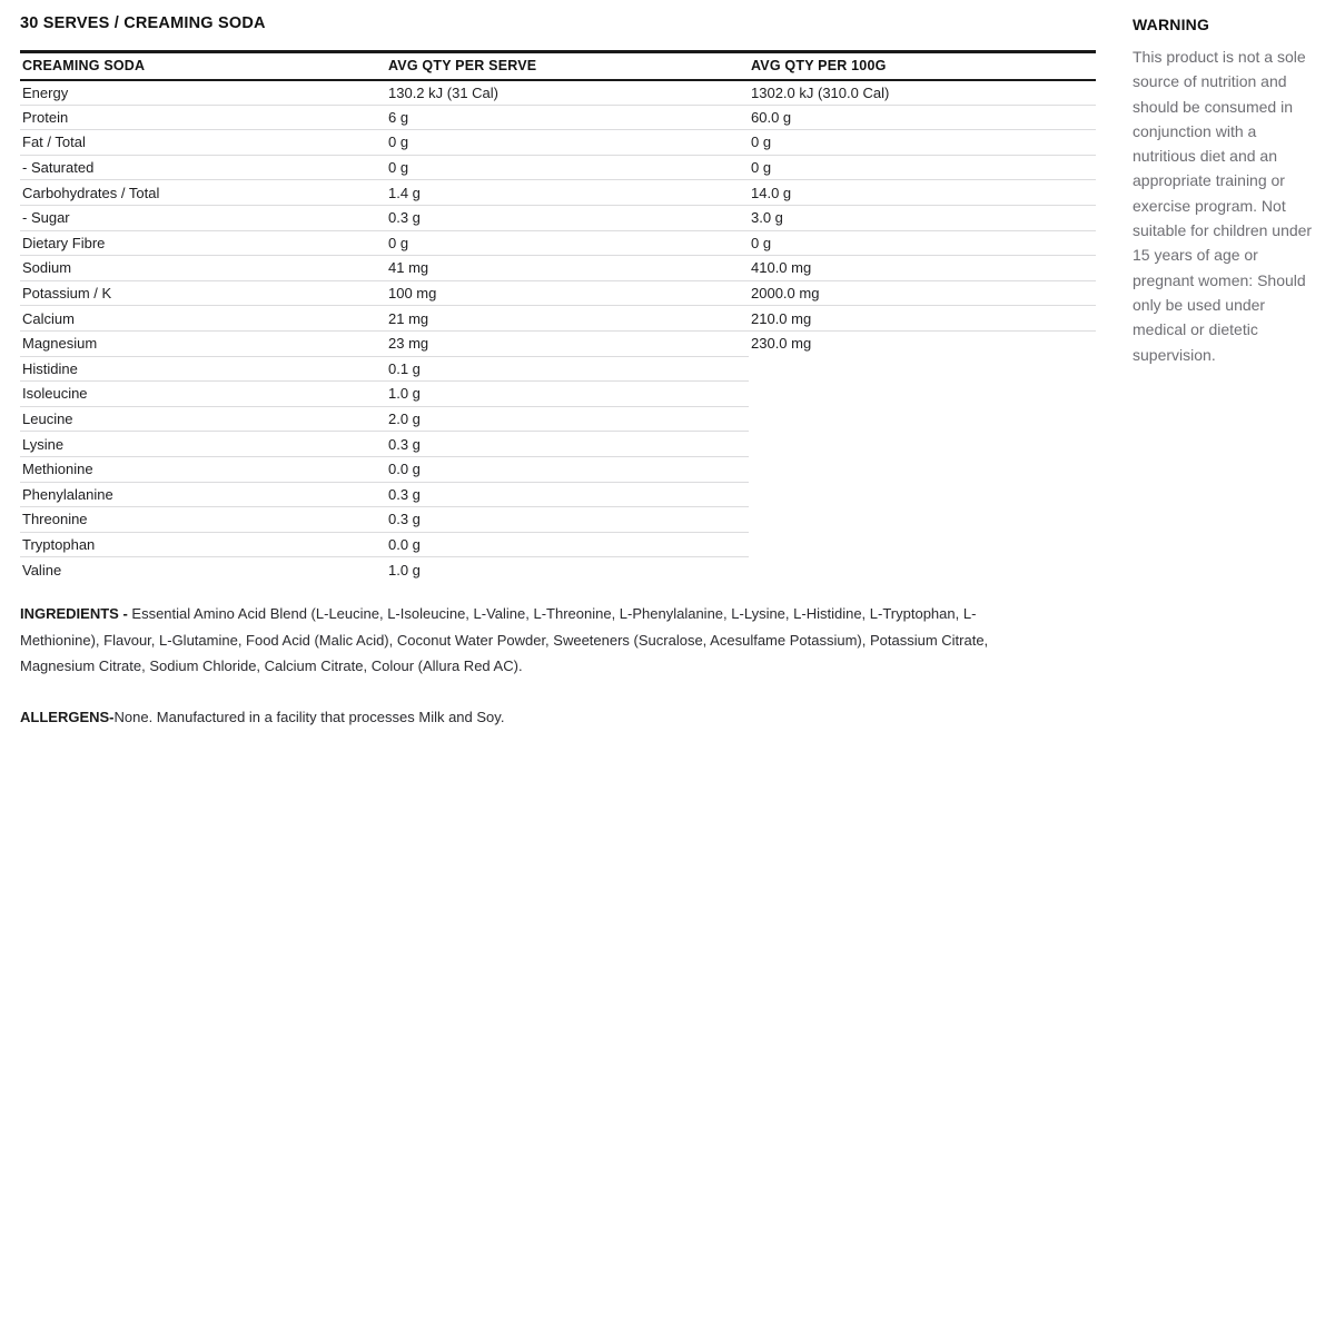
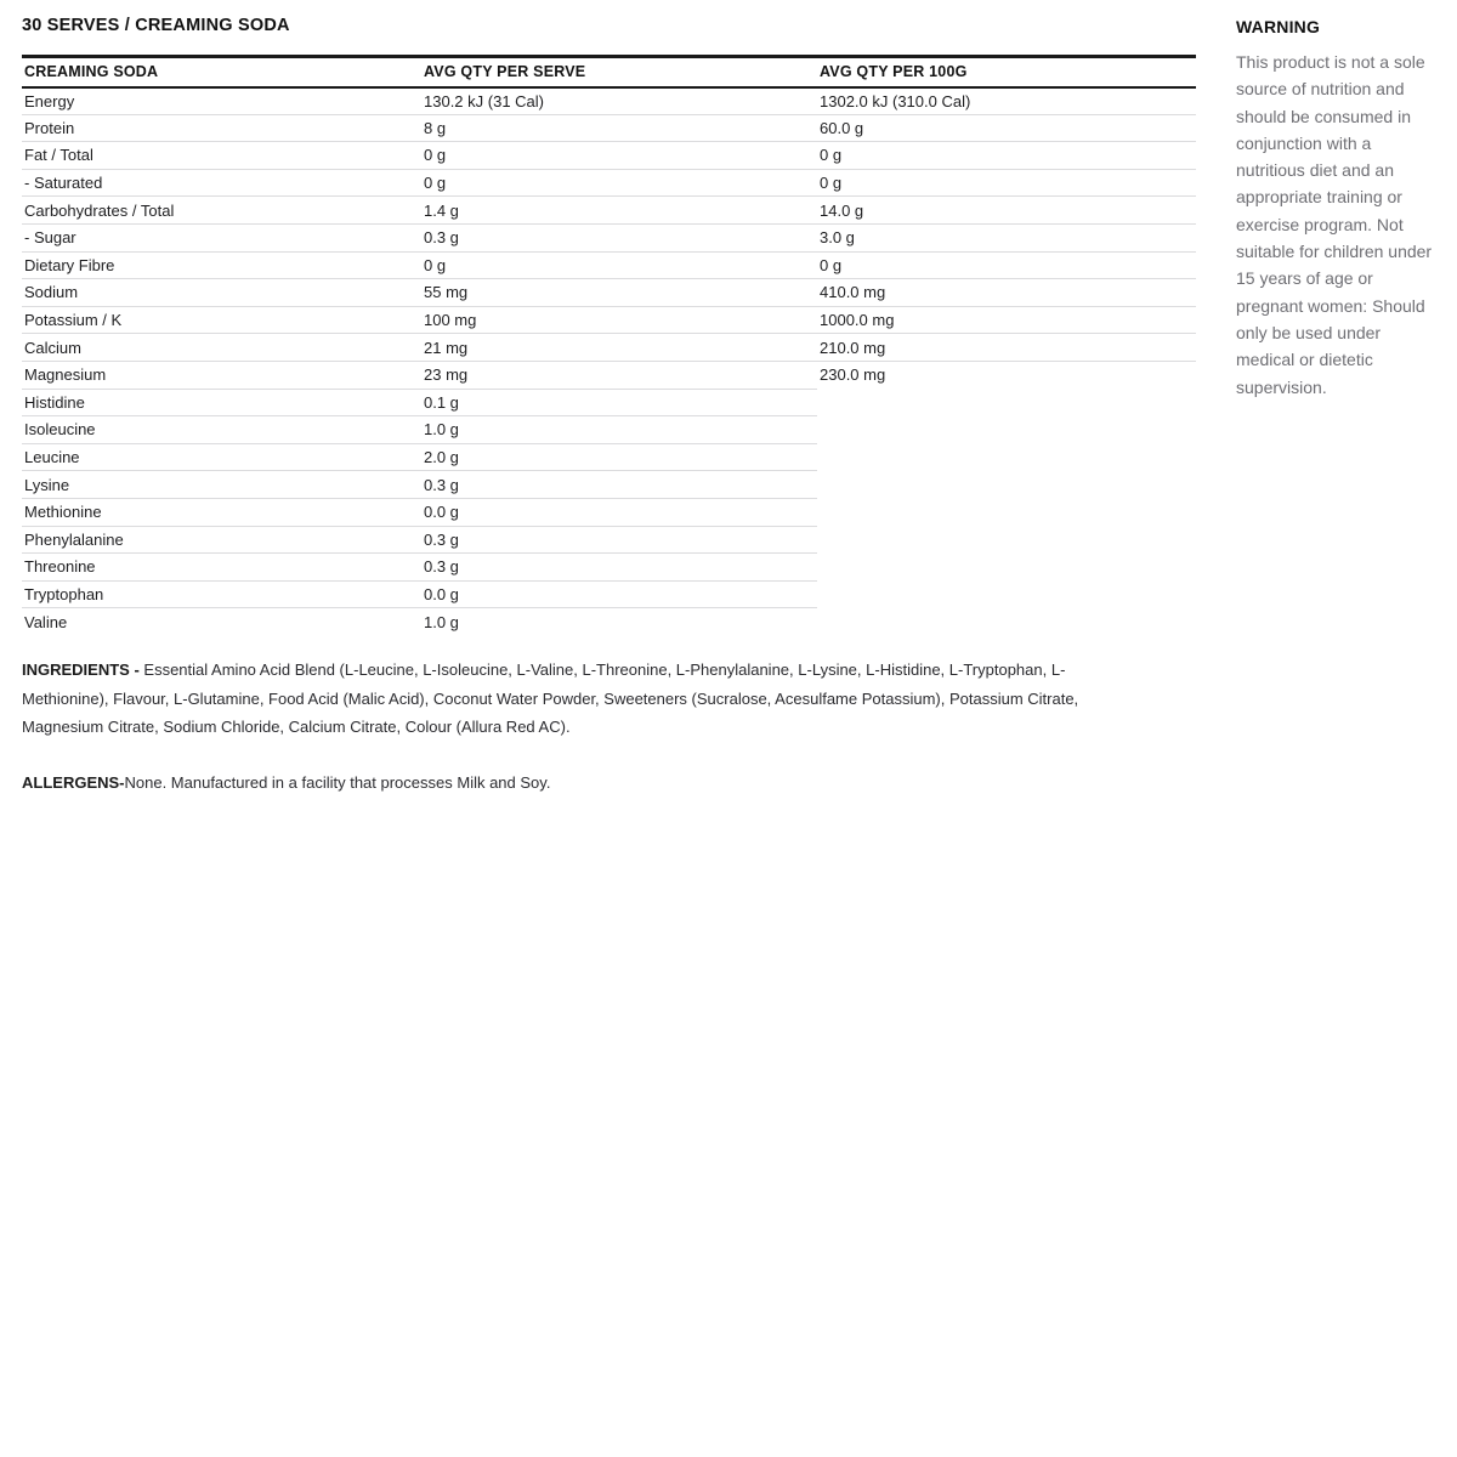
  30 SERVES / CREAMING SODA
  CREAMING SODA	AVG QTY PER SERVE	AVG QTY PER 100G
  Energy	130.2 kJ (31 Cal)	1302.0 kJ (310.0 Cal)
- Protein	6 g	60.0 g
+ Protein	8 g	60.0 g
  Fat / Total	0 g	0 g
  - Saturated	0 g	0 g
  Carbohydrates / Total	1.4 g	14.0 g
  - Sugar	0.3 g	3.0 g
  Dietary Fibre	0 g	0 g
- Sodium	41 mg	410.0 mg
+ Sodium	55 mg	410.0 mg
- Potassium / K	100 mg	2000.0 mg
+ Potassium / K	100 mg	1000.0 mg
  Calcium	21 mg	210.0 mg
  Magnesium	23 mg	230.0 mg
  Histidine	0.1 g
  Isoleucine	1.0 g
  Leucine	2.0 g
  Lysine	0.3 g
  Methionine	0.0 g
  Phenylalanine	0.3 g
  Threonine	0.3 g
  Tryptophan	0.0 g
  Valine	1.0 g
  INGREDIENTS - Essential Amino Acid Blend (L-Leucine, L-Isoleucine, L-Valine, L-Threonine, L-Phenylalanine, L-Lysine, L-Histidine, L-Tryptophan, L-Methionine), Flavour, L-Glutamine, Food Acid (Malic Acid), Coconut Water Powder, Sweeteners (Sucralose, Acesulfame Potassium), Potassium Citrate, Magnesium Citrate, Sodium Chloride, Calcium Citrate, Colour (Allura Red AC).
  ALLERGENS-None. Manufactured in a facility that processes Milk and Soy.
  WARNING
  This product is not a sole source of nutrition and should be consumed in conjunction with a nutritious diet and an appropriate training or exercise program. Not suitable for children under 15 years of age or pregnant women: Should only be used under medical or dietetic supervision.
